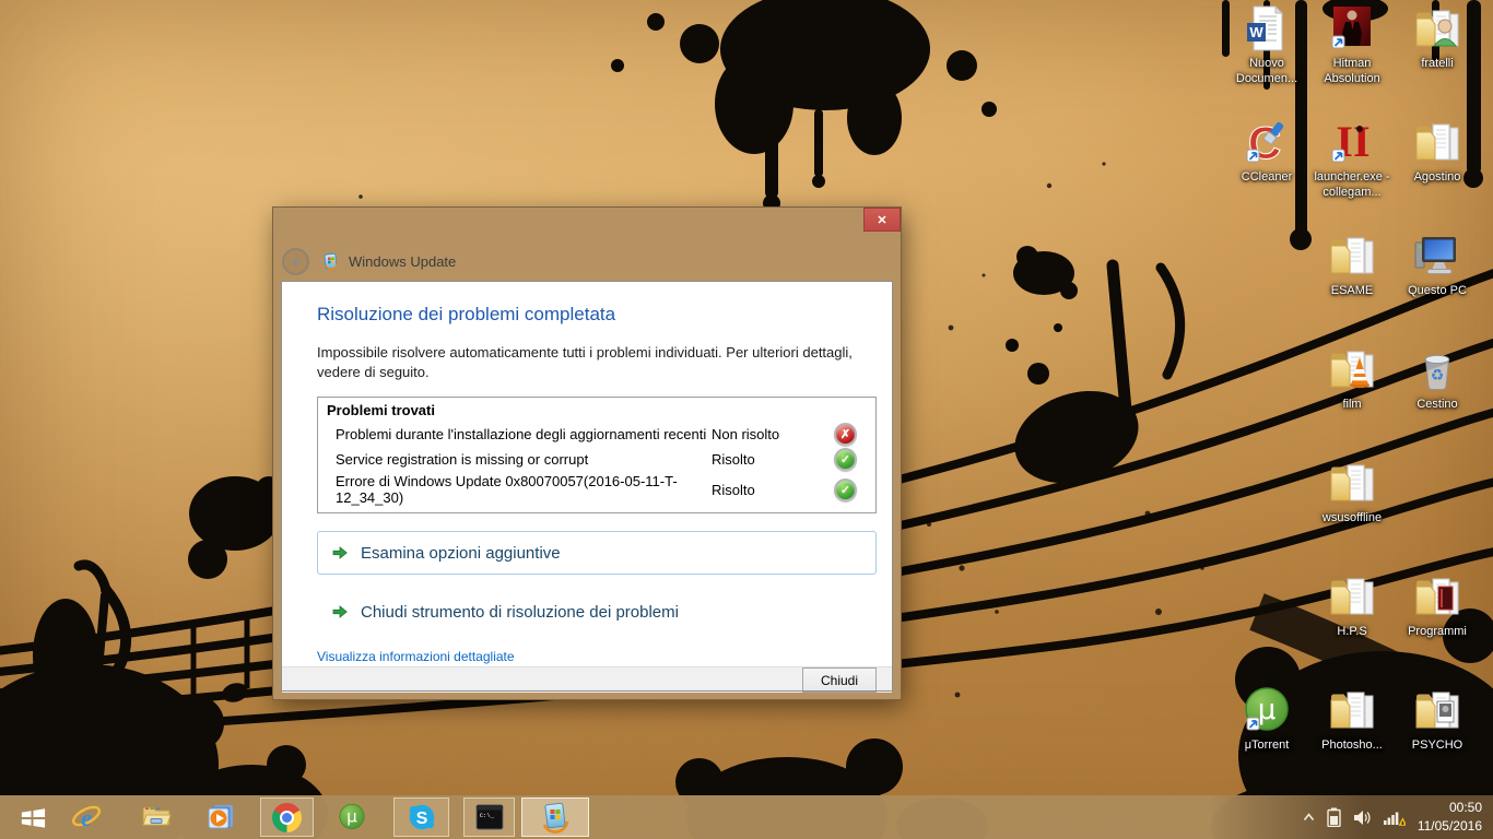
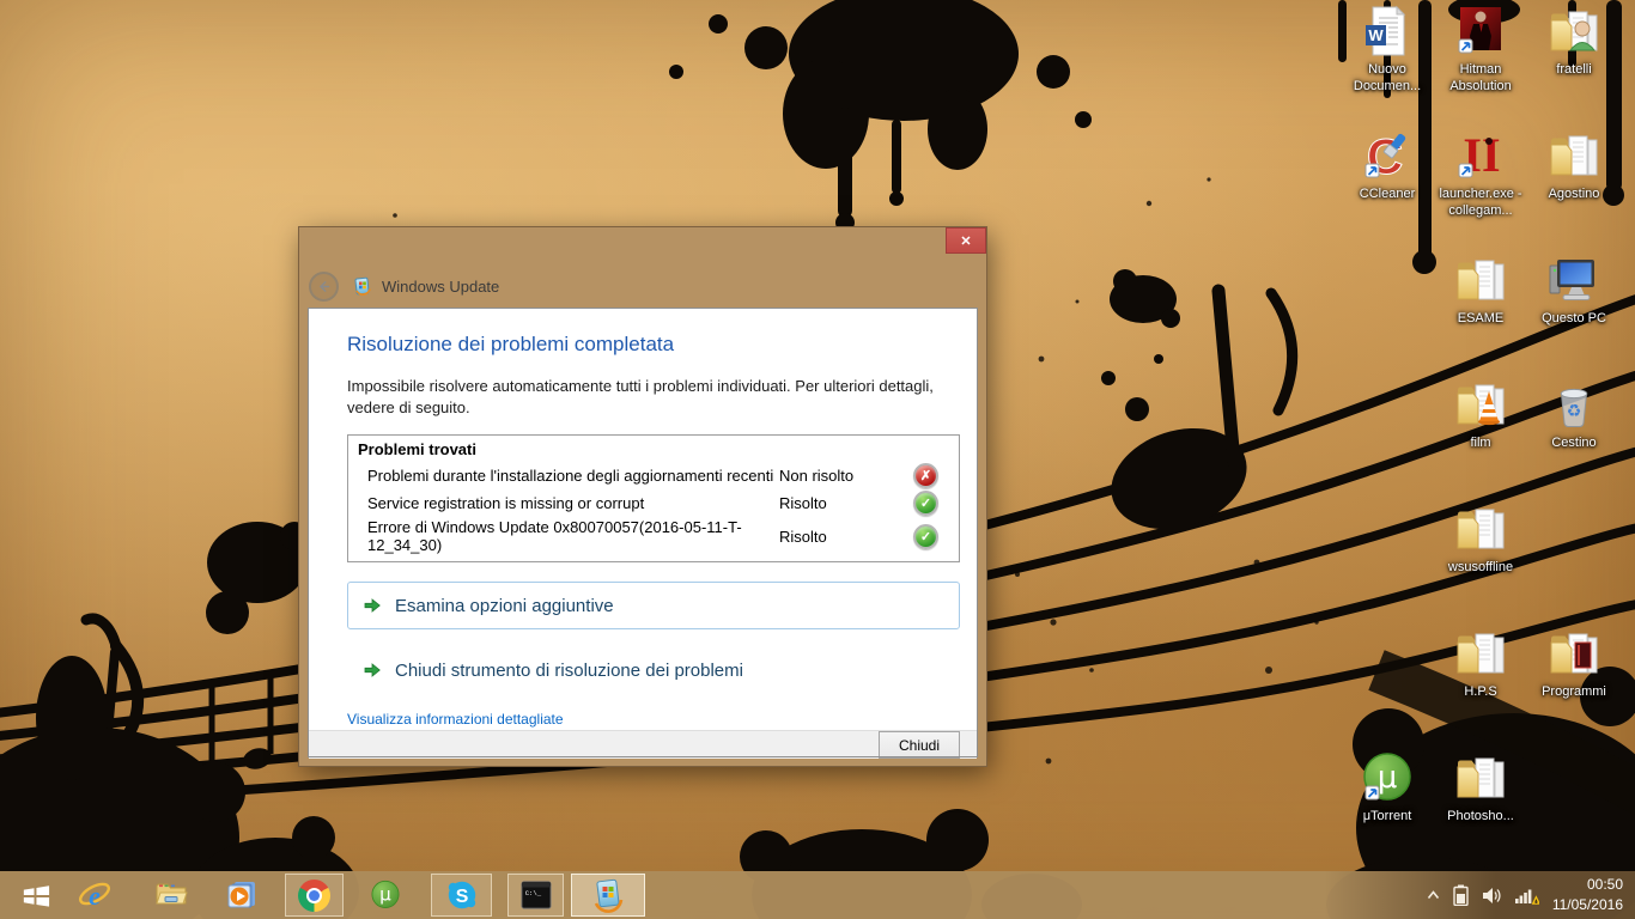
  Nuovo Documen...
  Hitman Absolution
  fratelli
  CCleaner
  launcher.exe - collegam...
  Agostino
  ESAME
  Questo PC
  film
  Cestino
  wsusoffline
  H.P.S
  Programmi
  μTorrent
  Photosho...
- PSYCHO
  ✕
  Windows Update
  Risoluzione dei problemi completata
  Impossibile risolvere automaticamente tutti i problemi individuati. Per ulteriori dettagli, vedere di seguito.
  Problemi trovati
  Problemi durante l'installazione degli aggiornamenti recenti
  Non risolto
  ✗
  Service registration is missing or corrupt
  Risolto
  ✓
  Errore di Windows Update 0x80070057(2016-05-11-T-12_34_30)
  Risolto
  ✓
  Esamina opzioni aggiuntive
  Chiudi strumento di risoluzione dei problemi
  Visualizza informazioni dettagliate
  Chiudi
  e
  S
  00:50
  11/05/2016
